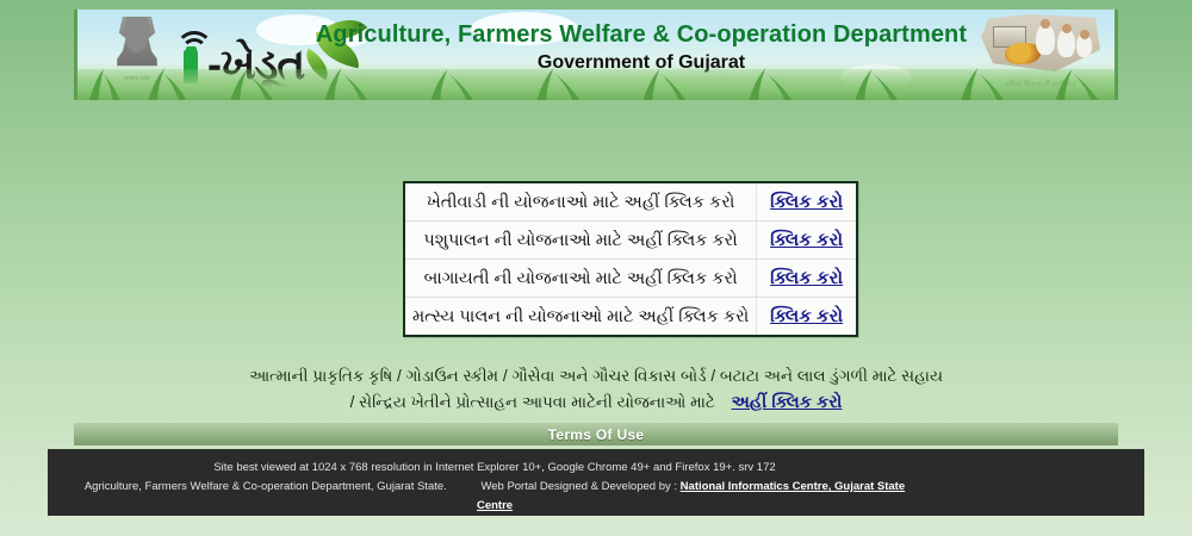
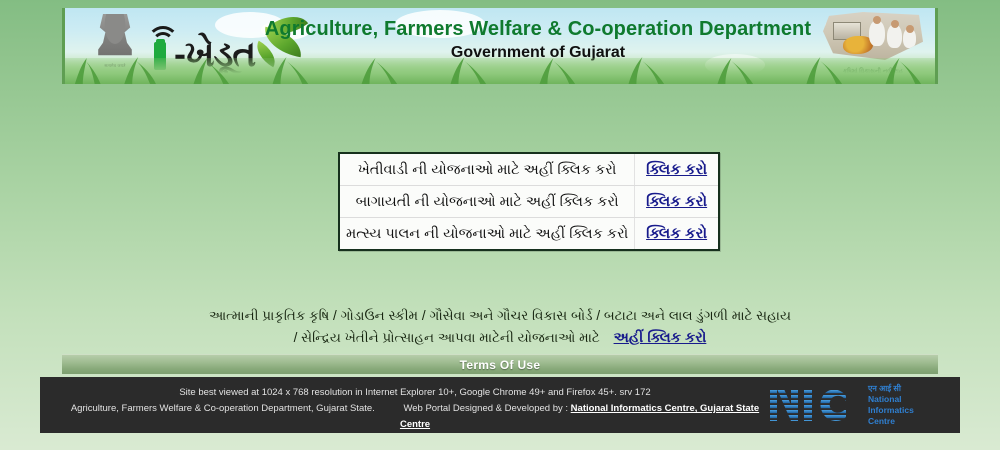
  -ખેડૂત
  Agriculture, Farmers Welfare & Co-operation Department
  Government of Gujarat
  ખેતીવાડી ની યોજનાઓ માટે અહીં ક્લિક કરો	ક્લિક કરો
- પશુપાલન ની યોજનાઓ માટે અહીં ક્લિક કરો	ક્લિક કરો
  બાગાયતી ની યોજનાઓ માટે અહીં ક્લિક કરો	ક્લિક કરો
  મત્સ્ય પાલન ની યોજનાઓ માટે અહીં ક્લિક કરો	ક્લિક કરો
  આત્માની પ્રાકૃતિક કૃષિ / ગોડાઉન સ્કીમ / ગૌસેવા અને ગૌચર વિકાસ બોર્ડ / બટાટા અને લાલ ડુંગળી માટે સહાય
  / સેન્દ્રિય ખેતીને પ્રોત્સાહન આપવા માટેની યોજનાઓ માટે અહીં ક્લિક કરો
  Terms Of Use
- Site best viewed at 1024 x 768 resolution in Internet Explorer 10+, Google Chrome 49+ and Firefox 19+. srv 172
+ Site best viewed at 1024 x 768 resolution in Internet Explorer 10+, Google Chrome 49+ and Firefox 45+. srv 172
  Agriculture, Farmers Welfare & Co-operation Department, Gujarat State. Web Portal Designed & Developed by : National Informatics Centre, Gujarat State Centre
+ एन आई सी
+ National
+ Informatics
+ Centre
